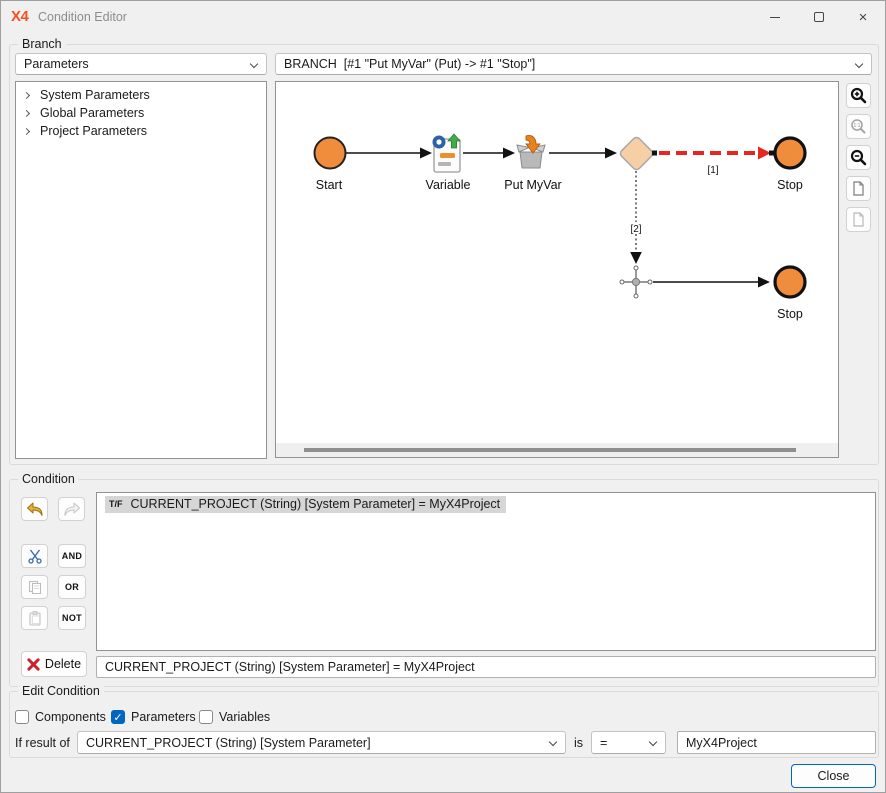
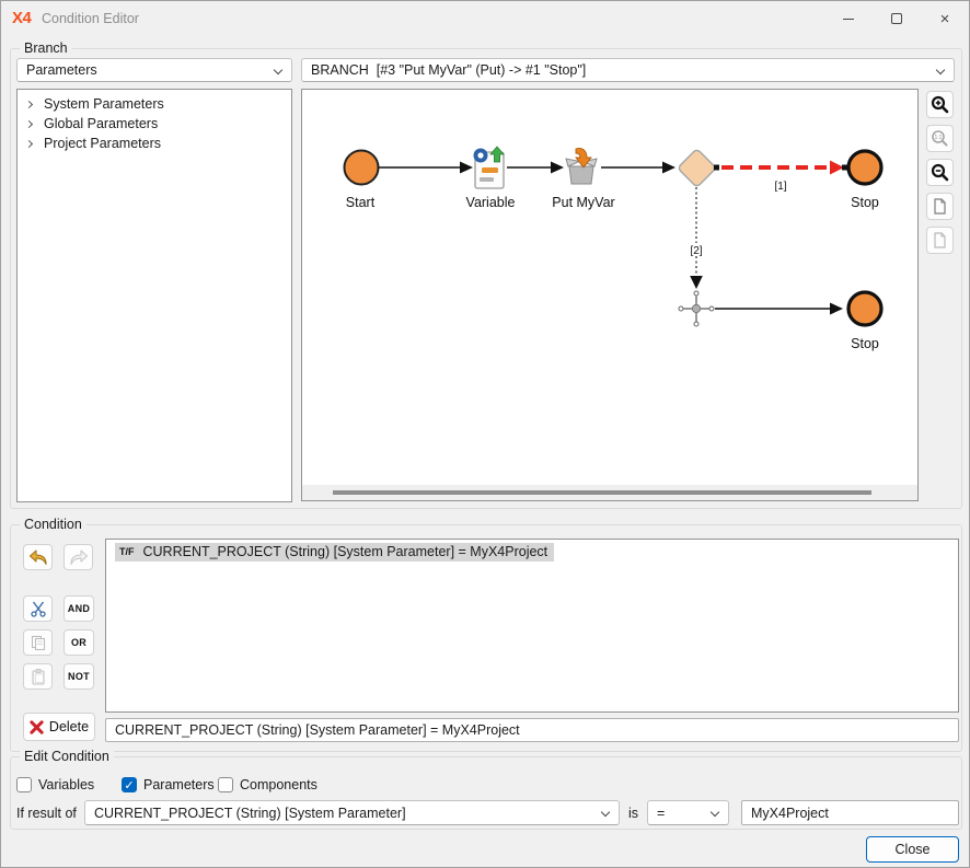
  X4
  Condition Editor
  ×
  Branch
  Parameters
- BRANCH [#1 "Put MyVar" (Put) -> #1 "Stop"]
+ BRANCH [#3 "Put MyVar" (Put) -> #1 "Stop"]
  System Parameters
  Global Parameters
  Project Parameters
  Start
  Variable
  Put MyVar
  [1]
  Stop
  [2]
  Stop
  Condition
  AND
  OR
  NOT
  Delete
  T/F
  CURRENT_PROJECT (String) [System Parameter] = MyX4Project
  CURRENT_PROJECT (String) [System Parameter] = MyX4Project
  Edit Condition
  ✓
- Components
+ Variables
  ✓
  Parameters
  ✓
- Variables
+ Components
  If result of
  CURRENT_PROJECT (String) [System Parameter]
  is
  =
  MyX4Project
  Close
